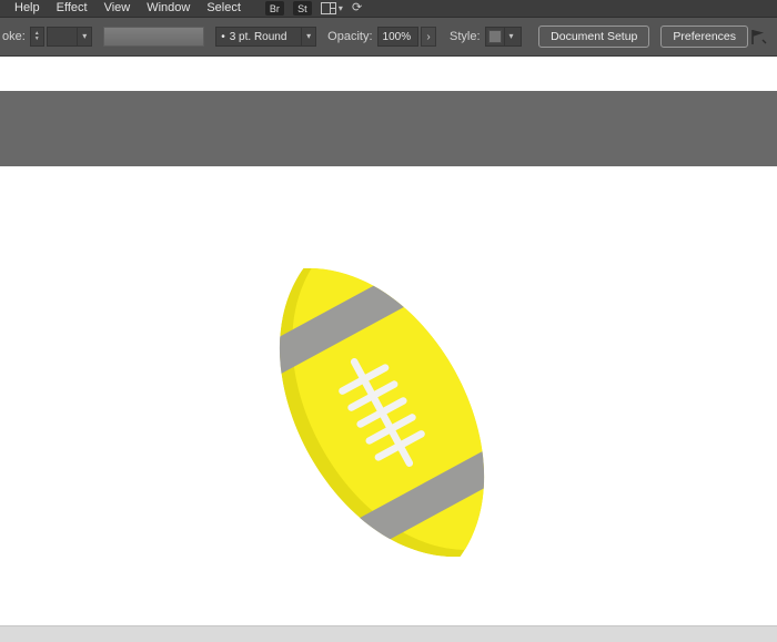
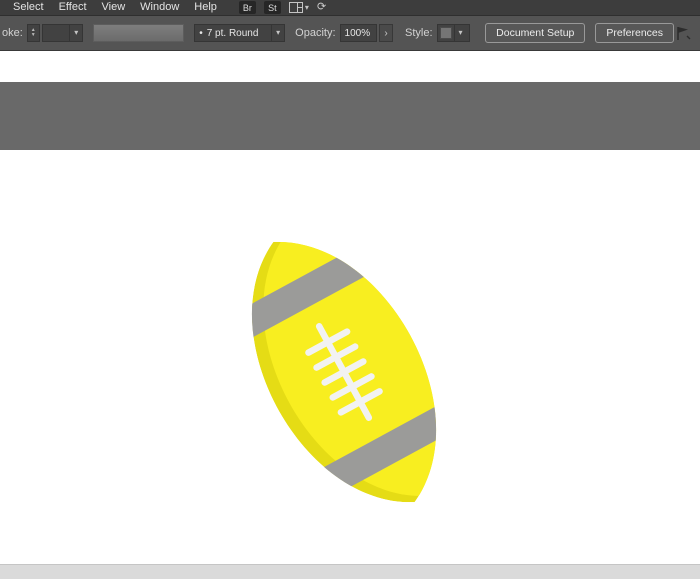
- Help
+ Select
  Effect
  View
  Window
- Select
+ Help
  Br
  St
  ▾
  ⟳
  oke:
  ▾
  •
- 3 pt. Round
+ 7 pt. Round
  ▾
  Opacity:
  100%
  ›
  Style:
  ▾
  Document Setup
  Preferences
